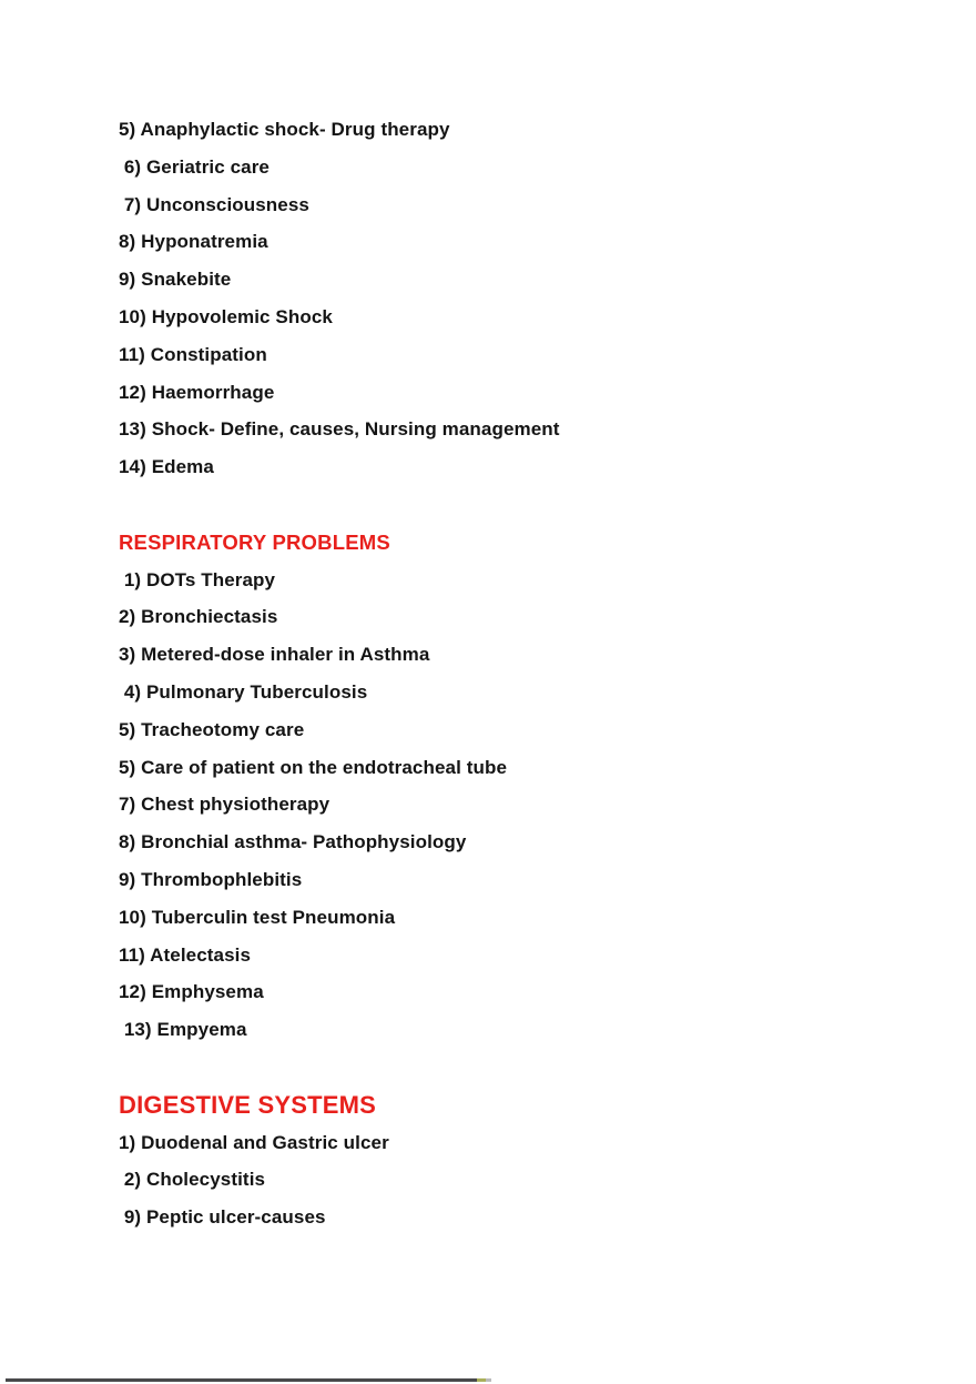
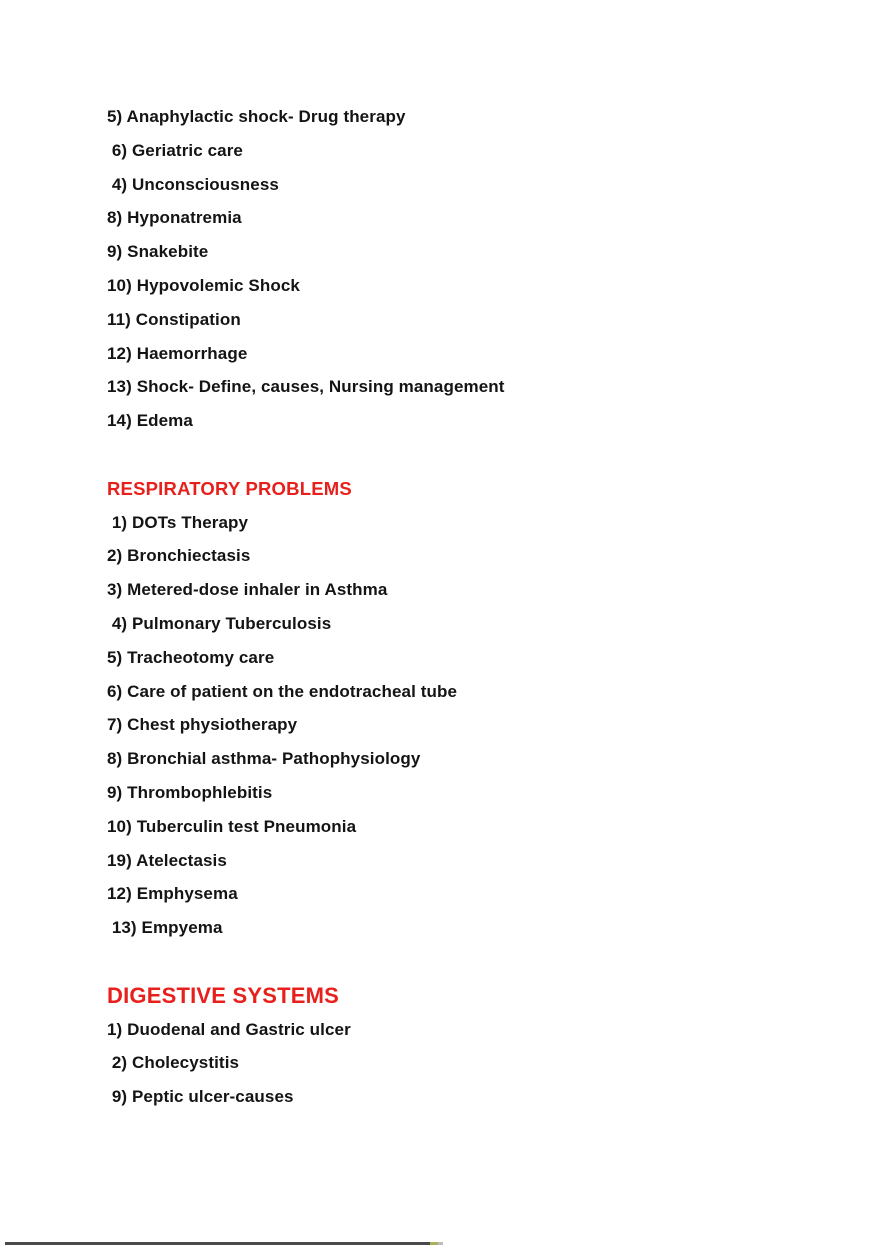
  5) Anaphylactic shock- Drug therapy
  6) Geriatric care
- 7) Unconsciousness
+ 4) Unconsciousness
  8) Hyponatremia
  9) Snakebite
  10) Hypovolemic Shock
  11) Constipation
  12) Haemorrhage
  13) Shock- Define, causes, Nursing management
  14) Edema
  RESPIRATORY PROBLEMS
  1) DOTs Therapy
  2) Bronchiectasis
  3) Metered-dose inhaler in Asthma
  4) Pulmonary Tuberculosis
  5) Tracheotomy care
- 5) Care of patient on the endotracheal tube
+ 6) Care of patient on the endotracheal tube
  7) Chest physiotherapy
  8) Bronchial asthma- Pathophysiology
  9) Thrombophlebitis
  10) Tuberculin test Pneumonia
- 11) Atelectasis
+ 19) Atelectasis
  12) Emphysema
  13) Empyema
  DIGESTIVE SYSTEMS
  1) Duodenal and Gastric ulcer
  2) Cholecystitis
  9) Peptic ulcer-causes
